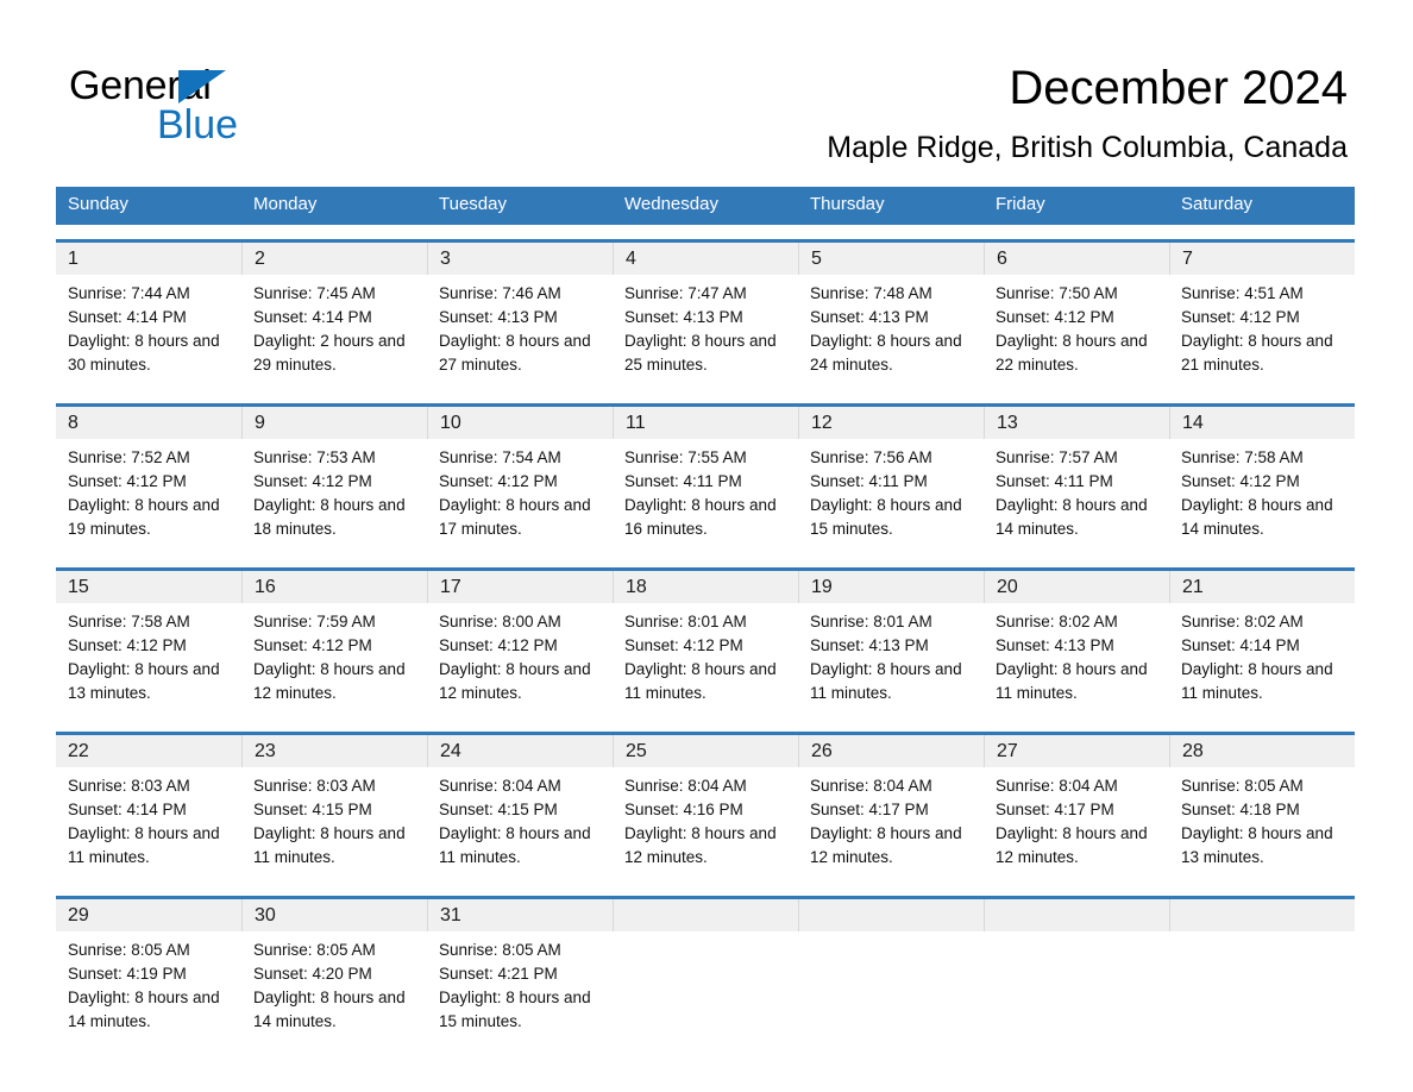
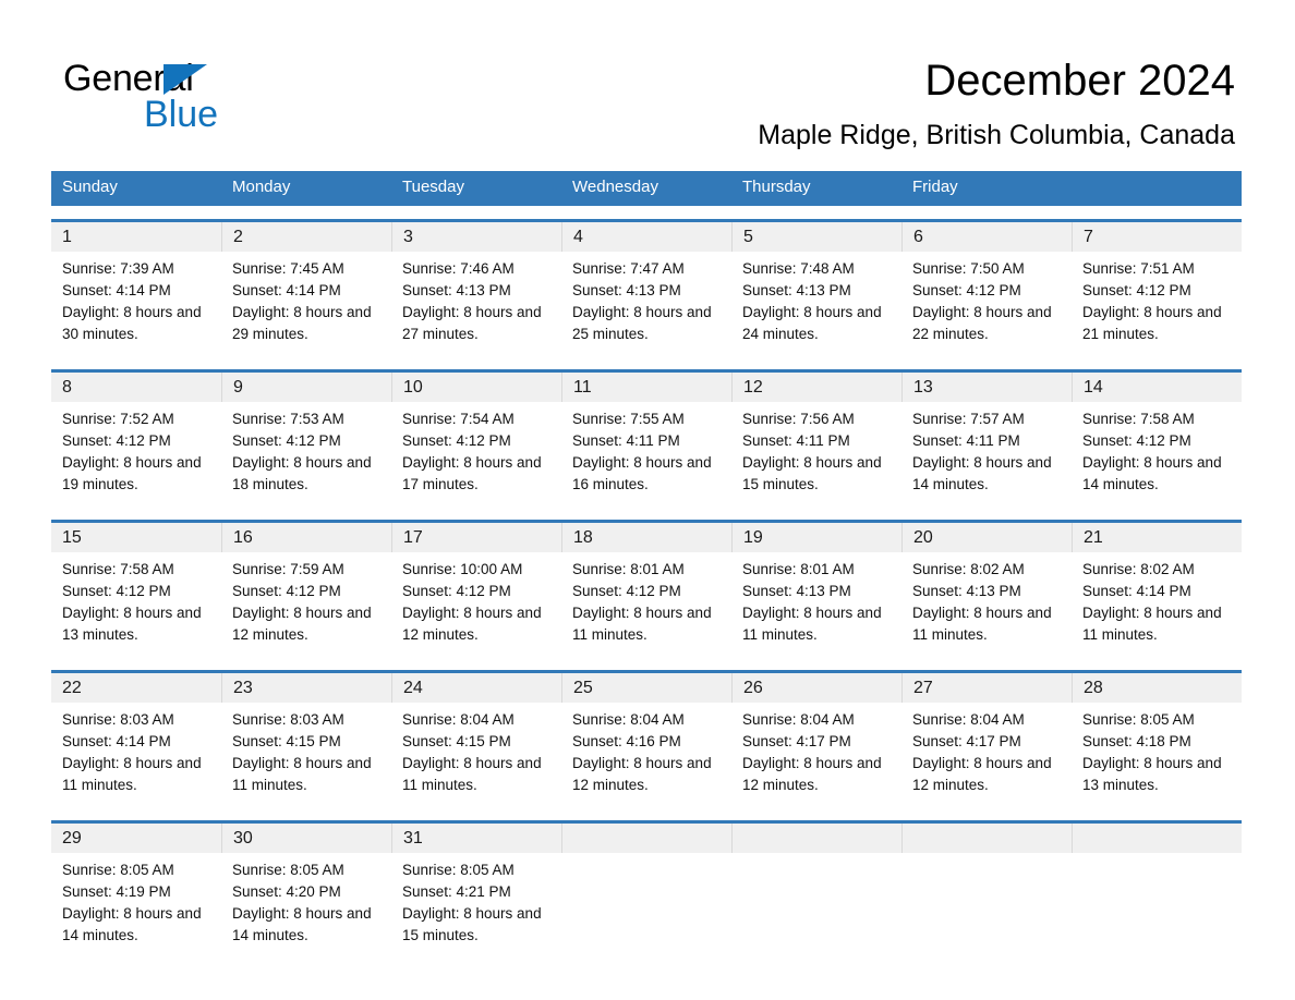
  General
  Blue
  December 2024
  Maple Ridge, British Columbia, Canada
  Sunday
  Monday
  Tuesday
  Wednesday
  Thursday
  Friday
- Saturday
  1
  2
  3
  4
  5
  6
  7
- Sunrise: 7:44 AM
+ Sunrise: 7:39 AM
  Sunset: 4:14 PM
  Daylight: 8 hours and 30 minutes.
  Sunrise: 7:45 AM
  Sunset: 4:14 PM
- Daylight: 2 hours and 29 minutes.
+ Daylight: 8 hours and 29 minutes.
  Sunrise: 7:46 AM
  Sunset: 4:13 PM
  Daylight: 8 hours and 27 minutes.
  Sunrise: 7:47 AM
  Sunset: 4:13 PM
  Daylight: 8 hours and 25 minutes.
  Sunrise: 7:48 AM
  Sunset: 4:13 PM
  Daylight: 8 hours and 24 minutes.
  Sunrise: 7:50 AM
  Sunset: 4:12 PM
  Daylight: 8 hours and 22 minutes.
- Sunrise: 4:51 AM
+ Sunrise: 7:51 AM
  Sunset: 4:12 PM
  Daylight: 8 hours and 21 minutes.
  8
  9
  10
  11
  12
  13
  14
  Sunrise: 7:52 AM
  Sunset: 4:12 PM
  Daylight: 8 hours and 19 minutes.
  Sunrise: 7:53 AM
  Sunset: 4:12 PM
  Daylight: 8 hours and 18 minutes.
  Sunrise: 7:54 AM
  Sunset: 4:12 PM
  Daylight: 8 hours and 17 minutes.
  Sunrise: 7:55 AM
  Sunset: 4:11 PM
  Daylight: 8 hours and 16 minutes.
  Sunrise: 7:56 AM
  Sunset: 4:11 PM
  Daylight: 8 hours and 15 minutes.
  Sunrise: 7:57 AM
  Sunset: 4:11 PM
  Daylight: 8 hours and 14 minutes.
  Sunrise: 7:58 AM
  Sunset: 4:12 PM
  Daylight: 8 hours and 14 minutes.
  15
  16
  17
  18
  19
  20
  21
  Sunrise: 7:58 AM
  Sunset: 4:12 PM
  Daylight: 8 hours and 13 minutes.
  Sunrise: 7:59 AM
  Sunset: 4:12 PM
  Daylight: 8 hours and 12 minutes.
- Sunrise: 8:00 AM
+ Sunrise: 10:00 AM
  Sunset: 4:12 PM
  Daylight: 8 hours and 12 minutes.
  Sunrise: 8:01 AM
  Sunset: 4:12 PM
  Daylight: 8 hours and 11 minutes.
  Sunrise: 8:01 AM
  Sunset: 4:13 PM
  Daylight: 8 hours and 11 minutes.
  Sunrise: 8:02 AM
  Sunset: 4:13 PM
  Daylight: 8 hours and 11 minutes.
  Sunrise: 8:02 AM
  Sunset: 4:14 PM
  Daylight: 8 hours and 11 minutes.
  22
  23
  24
  25
  26
  27
  28
  Sunrise: 8:03 AM
  Sunset: 4:14 PM
  Daylight: 8 hours and 11 minutes.
  Sunrise: 8:03 AM
  Sunset: 4:15 PM
  Daylight: 8 hours and 11 minutes.
  Sunrise: 8:04 AM
  Sunset: 4:15 PM
  Daylight: 8 hours and 11 minutes.
  Sunrise: 8:04 AM
  Sunset: 4:16 PM
  Daylight: 8 hours and 12 minutes.
  Sunrise: 8:04 AM
  Sunset: 4:17 PM
  Daylight: 8 hours and 12 minutes.
  Sunrise: 8:04 AM
  Sunset: 4:17 PM
  Daylight: 8 hours and 12 minutes.
  Sunrise: 8:05 AM
  Sunset: 4:18 PM
  Daylight: 8 hours and 13 minutes.
  29
  30
  31
  Sunrise: 8:05 AM
  Sunset: 4:19 PM
  Daylight: 8 hours and 14 minutes.
  Sunrise: 8:05 AM
  Sunset: 4:20 PM
  Daylight: 8 hours and 14 minutes.
  Sunrise: 8:05 AM
  Sunset: 4:21 PM
  Daylight: 8 hours and 15 minutes.
